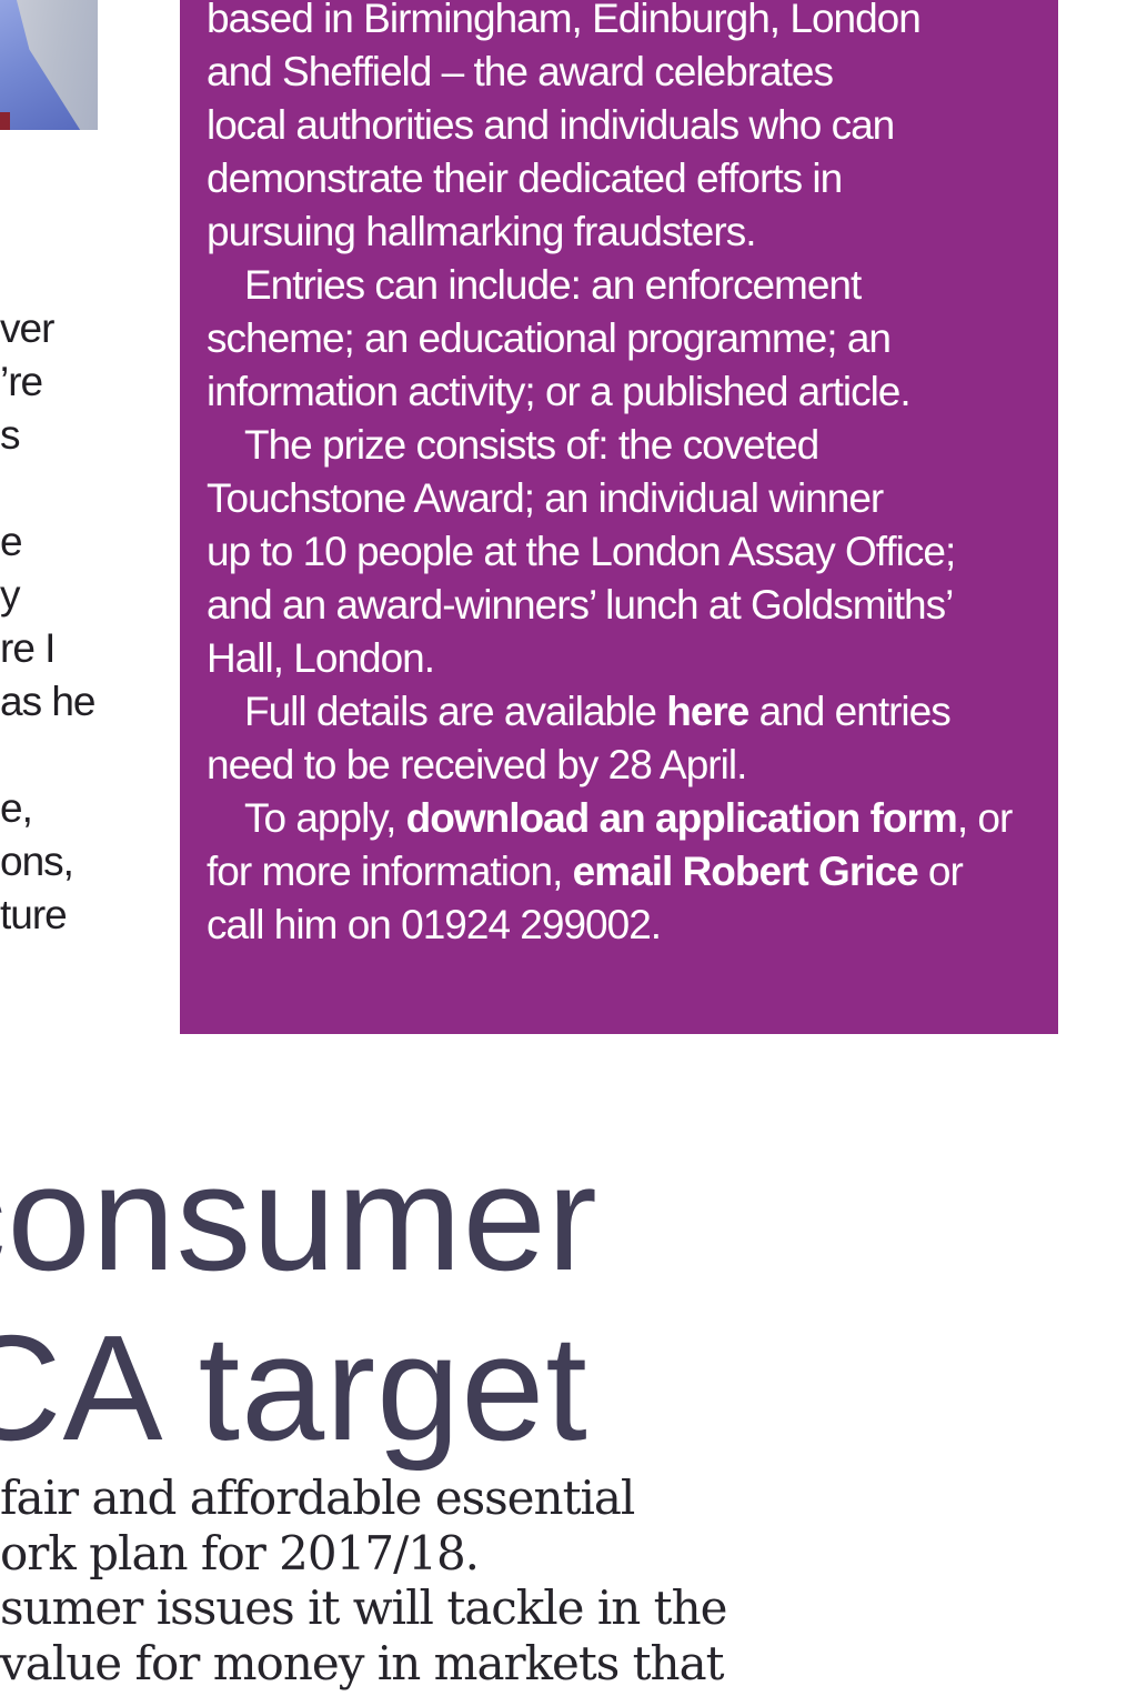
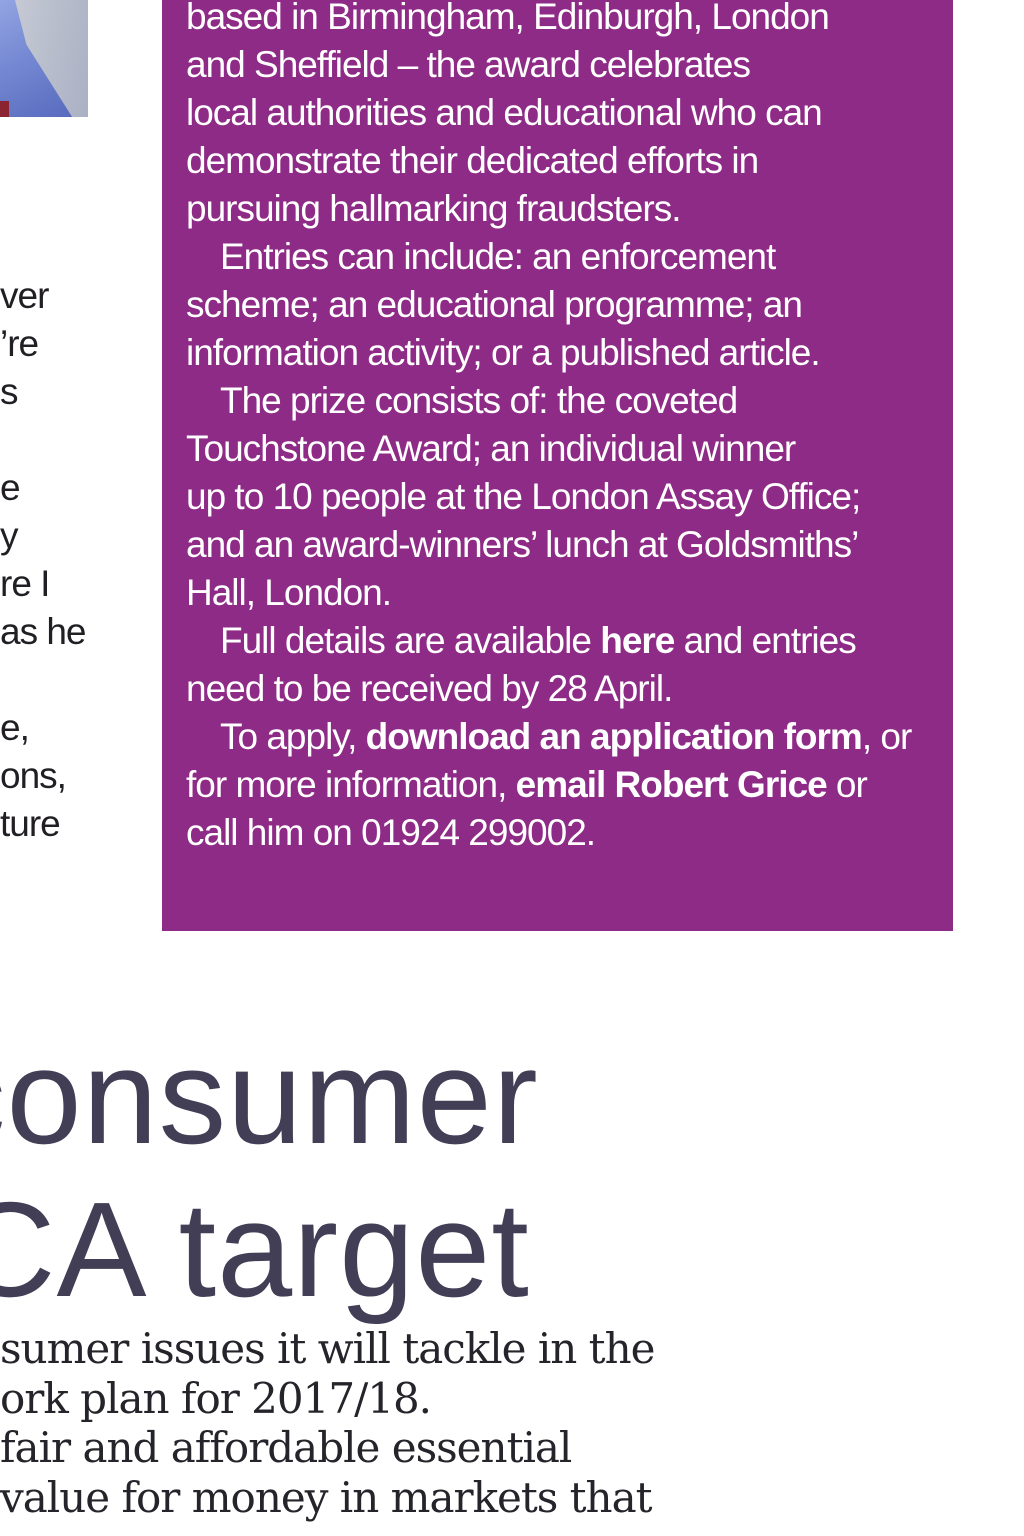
  ver
  ’re
  s
  e
  y
  re I
  as he
  e,
  ons,
  ture
  based in Birmingham, Edinburgh, London
  and Sheffield – the award celebrates
- local authorities and individuals who can
+ local authorities and educational who can
  demonstrate their dedicated efforts in
  pursuing hallmarking fraudsters.
  Entries can include: an enforcement
  scheme; an educational programme; an
  information activity; or a published article.
  The prize consists of: the coveted
  Touchstone Award; an individual winner
  up to 10 people at the London Assay Office;
  and an award-winners’ lunch at Goldsmiths’
  Hall, London.
  Full details are available here and entries
  need to be received by 28 April.
  To apply, download an application form, or
  for more information, email Robert Grice or
  call him on 01924 299002.
  onsumer
  CA target
- fair and affordable essential
+ sumer issues it will tackle in the
  ork plan for 2017/18.
- sumer issues it will tackle in the
+ fair and affordable essential
  value for money in markets that
